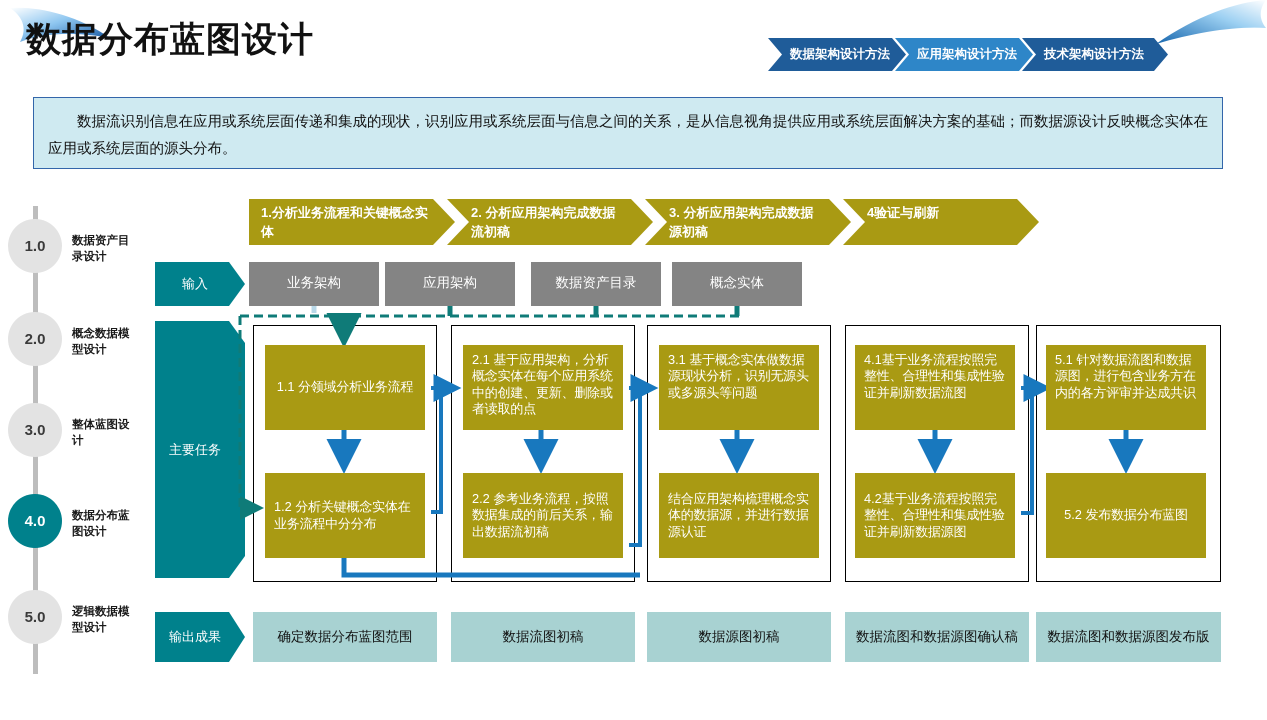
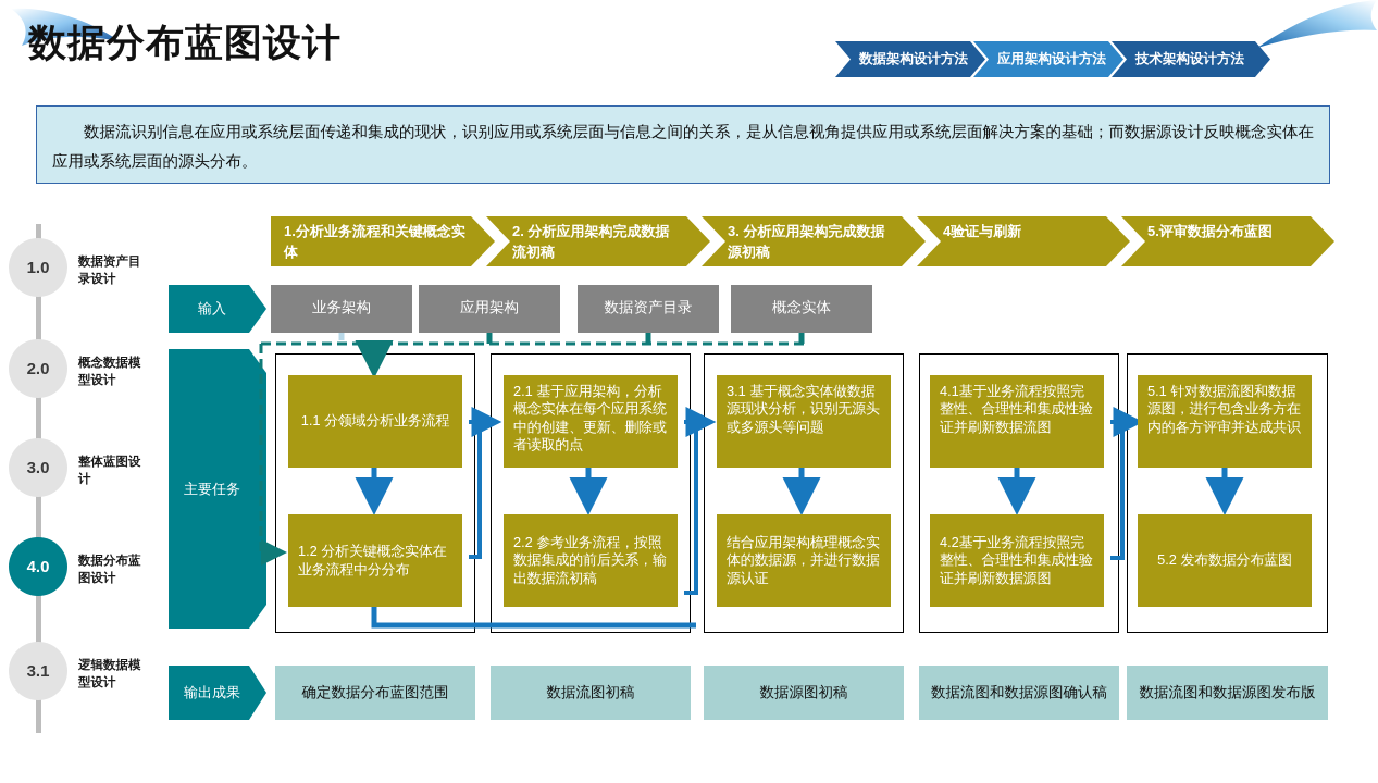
  数据分布蓝图设计
  数据架构设计方法
  应用架构设计方法
  技术架构设计方法
  数据流识别信息在应用或系统层面传递和集成的现状，识别应用或系统层面与信息之间的关系，是从信息视角提供应用或系统层面解决方案的基础；而数据源设计反映概念实体在应用或系统层面的源头分布。
  1.0
  数据资产目录设计
  2.0
  概念数据模型设计
  3.0
  整体蓝图设计
  4.0
  数据分布蓝图设计
- 5.0
+ 3.1
  逻辑数据模型设计
  输入
  主要任务
  输出成果
  1.分析业务流程和关键概念实体
  2. 分析应用架构完成数据流初稿
  3. 分析应用架构完成数据源初稿
  4验证与刷新
+ 5.评审数据分布蓝图
  业务架构
  应用架构
  数据资产目录
  概念实体
  1.1 分领域分析业务流程
  1.2 分析关键概念实体在业务流程中分分布
  2.1 基于应用架构，分析概念实体在每个应用系统中的创建、更新、删除或者读取的点
  2.2 参考业务流程，按照数据集成的前后关系，输出数据流初稿
  3.1 基于概念实体做数据源现状分析，识别无源头或多源头等问题
  结合应用架构梳理概念实体的数据源，并进行数据源认证
  4.1基于业务流程按照完整性、合理性和集成性验证并刷新数据流图
  4.2基于业务流程按照完整性、合理性和集成性验证并刷新数据源图
  5.1 针对数据流图和数据源图，进行包含业务方在内的各方评审并达成共识
  5.2 发布数据分布蓝图
  确定数据分布蓝图范围
  数据流图初稿
  数据源图初稿
  数据流图和数据源图确认稿
  数据流图和数据源图发布版
